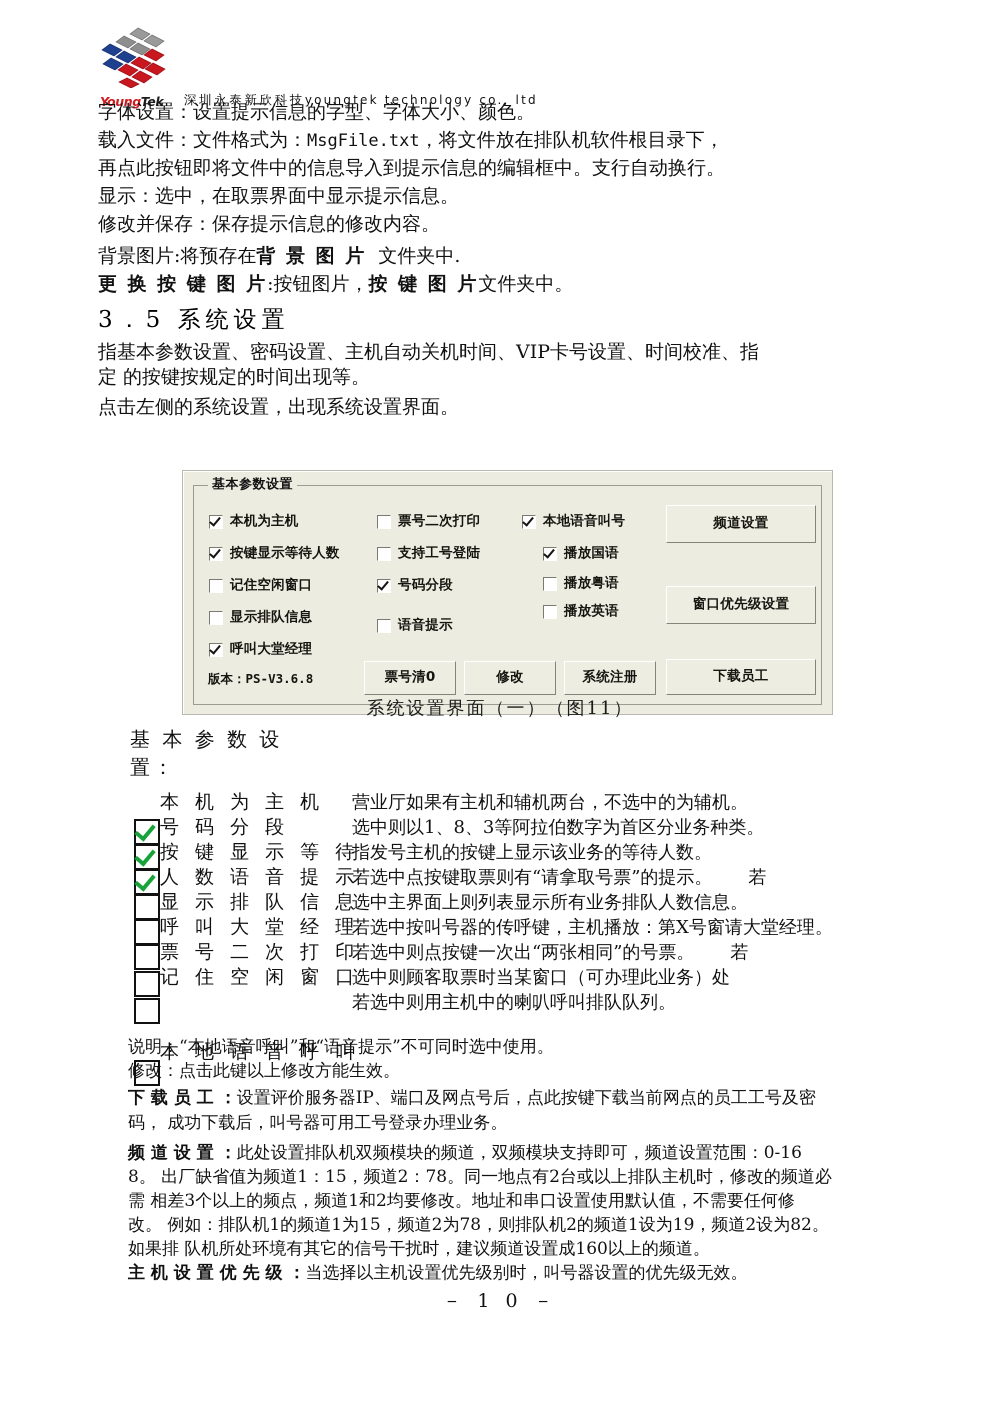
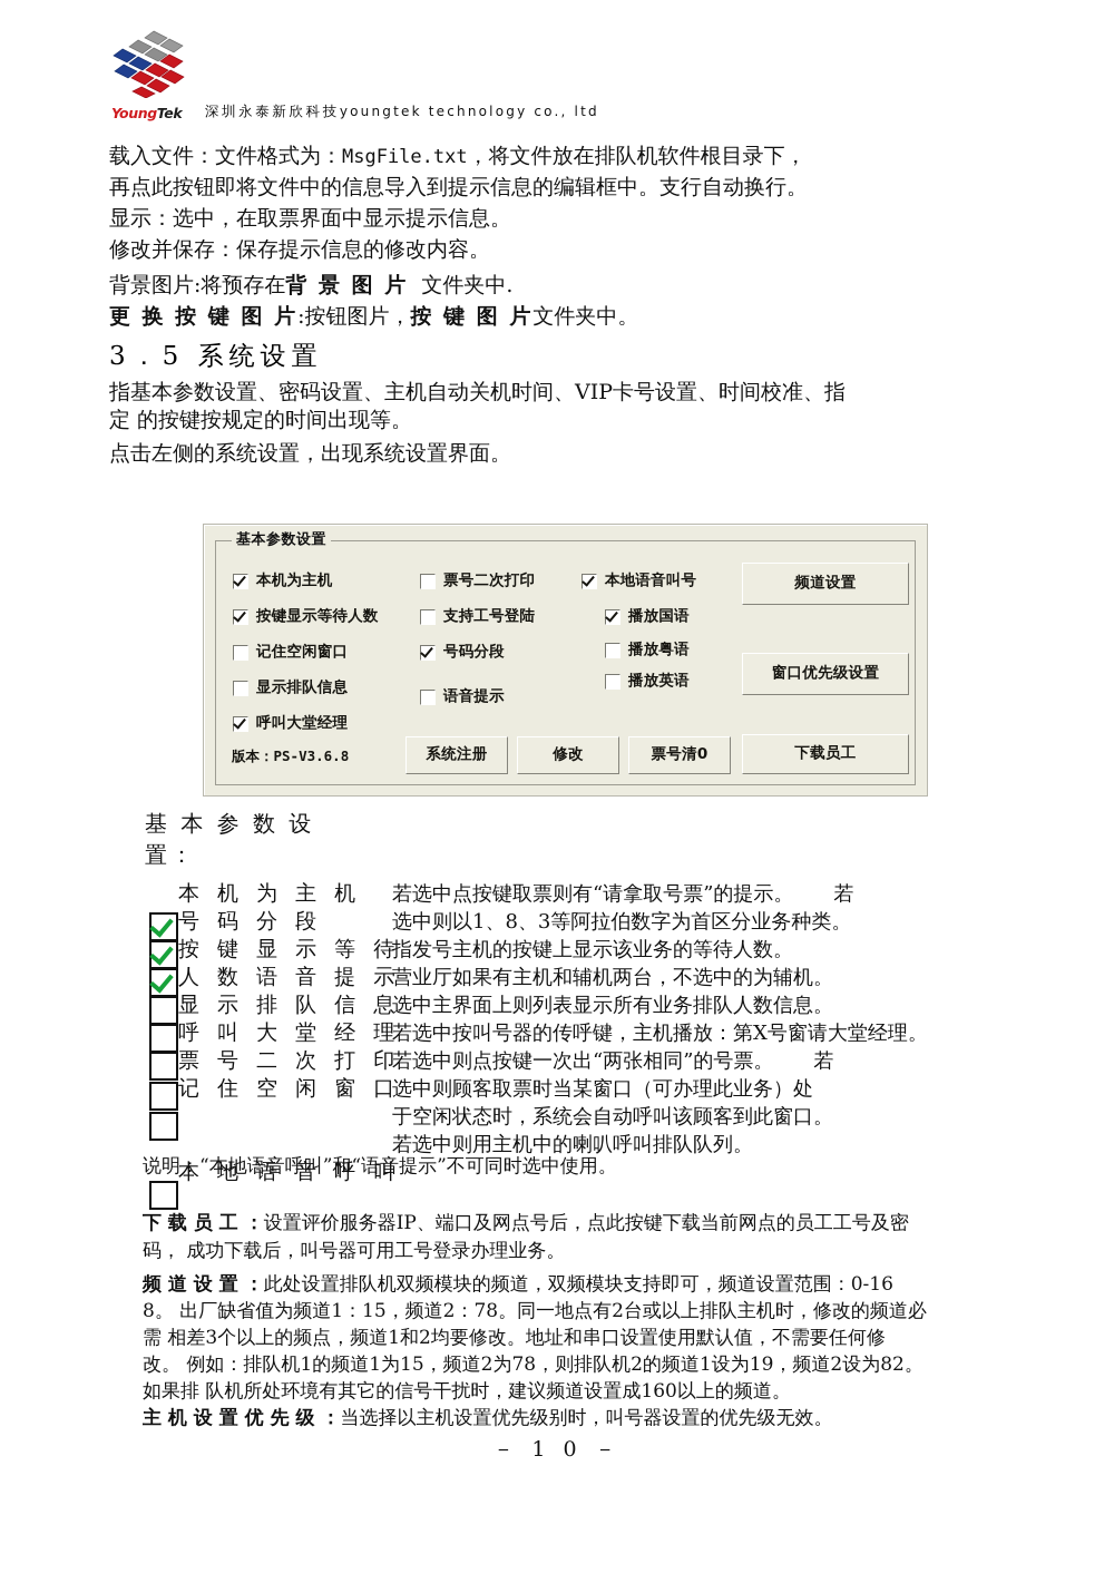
  YoungTek
  深圳永泰新欣科技youngtek technology co., ltd
- 字体设置：设置提示信息的字型、字体大小、颜色。
  载入文件：文件格式为：MsgFile.txt，将文件放在排队机软件根目录下，
  再点此按钮即将文件中的信息导入到提示信息的编辑框中。支行自动换行。
  显示：选中，在取票界面中显示提示信息。
  修改并保存：保存提示信息的修改内容。
  背景图片:将预存在背 景 图 片 文件夹中.
  更 换 按 键 图 片:按钮图片，按 键 图 片文件夹中。
  3．5 系统设置
  指基本参数设置、密码设置、主机自动关机时间、VIP卡号设置、时间校准、指
  定 的按键按规定的时间出现等。
  点击左侧的系统设置，出现系统设置界面。
  基本参数设置
  本机为主机
  按键显示等待人数
  记住空闲窗口
  显示排队信息
  呼叫大堂经理
  票号二次打印
  支持工号登陆
  号码分段
  语音提示
  本地语音叫号
  播放国语
  播放粤语
  播放英语
  频道设置
  窗口优先级设置
  版本：PS-V3.6.8
- 票号清0
+ 系统注册
  修改
- 系统注册
+ 票号清0
  下载员工
- 系统设置界面（一）（图11）
  基 本 参 数 设
  置：
  本 机 为 主 机
  号 码 分 段
  按 键 显 示 等 待
  人 数 语 音 提 示
  显 示 排 队 信 息
  呼 叫 大 堂 经 理
  票 号 二 次 打 印
  记 住 空 闲 窗 口
  本 地 语 音 呼 叫
- 营业厅如果有主机和辅机两台，不选中的为辅机。
+ 若选中点按键取票则有“请拿取号票”的提示。 若
  选中则以1、8、3等阿拉伯数字为首区分业务种类。
  指发号主机的按键上显示该业务的等待人数。
- 若选中点按键取票则有“请拿取号票”的提示。 若
+ 营业厅如果有主机和辅机两台，不选中的为辅机。
  选中主界面上则列表显示所有业务排队人数信息。
  若选中按叫号器的传呼键，主机播放：第X号窗请大堂经理。
  若选中则点按键一次出“两张相同”的号票。 若
  选中则顾客取票时当某窗口（可办理此业务）处
+ 于空闲状态时，系统会自动呼叫该顾客到此窗口。
  若选中则用主机中的喇叭呼叫排队队列。
  说明：“本地语音呼叫”和“语音提示”不可同时选中使用。
- 修改：点击此键以上修改方能生效。
  下 载 员 工 ：设置评价服务器IP、端口及网点号后，点此按键下载当前网点的员工工号及密
  码， 成功下载后，叫号器可用工号登录办理业务。
  频 道 设 置 ：此处设置排队机双频模块的频道，双频模块支持即可，频道设置范围：0-16
  8。 出厂缺省值为频道1：15，频道2：78。同一地点有2台或以上排队主机时，修改的频道必
  需 相差3个以上的频点，频道1和2均要修改。地址和串口设置使用默认值，不需要任何修
  改。 例如：排队机1的频道1为15，频道2为78，则排队机2的频道1设为19，频道2设为82。
  如果排 队机所处环境有其它的信号干扰时，建议频道设置成160以上的频道。
  主 机 设 置 优 先 级 ：当选择以主机设置优先级别时，叫号器设置的优先级无效。
  － 1 0 －
